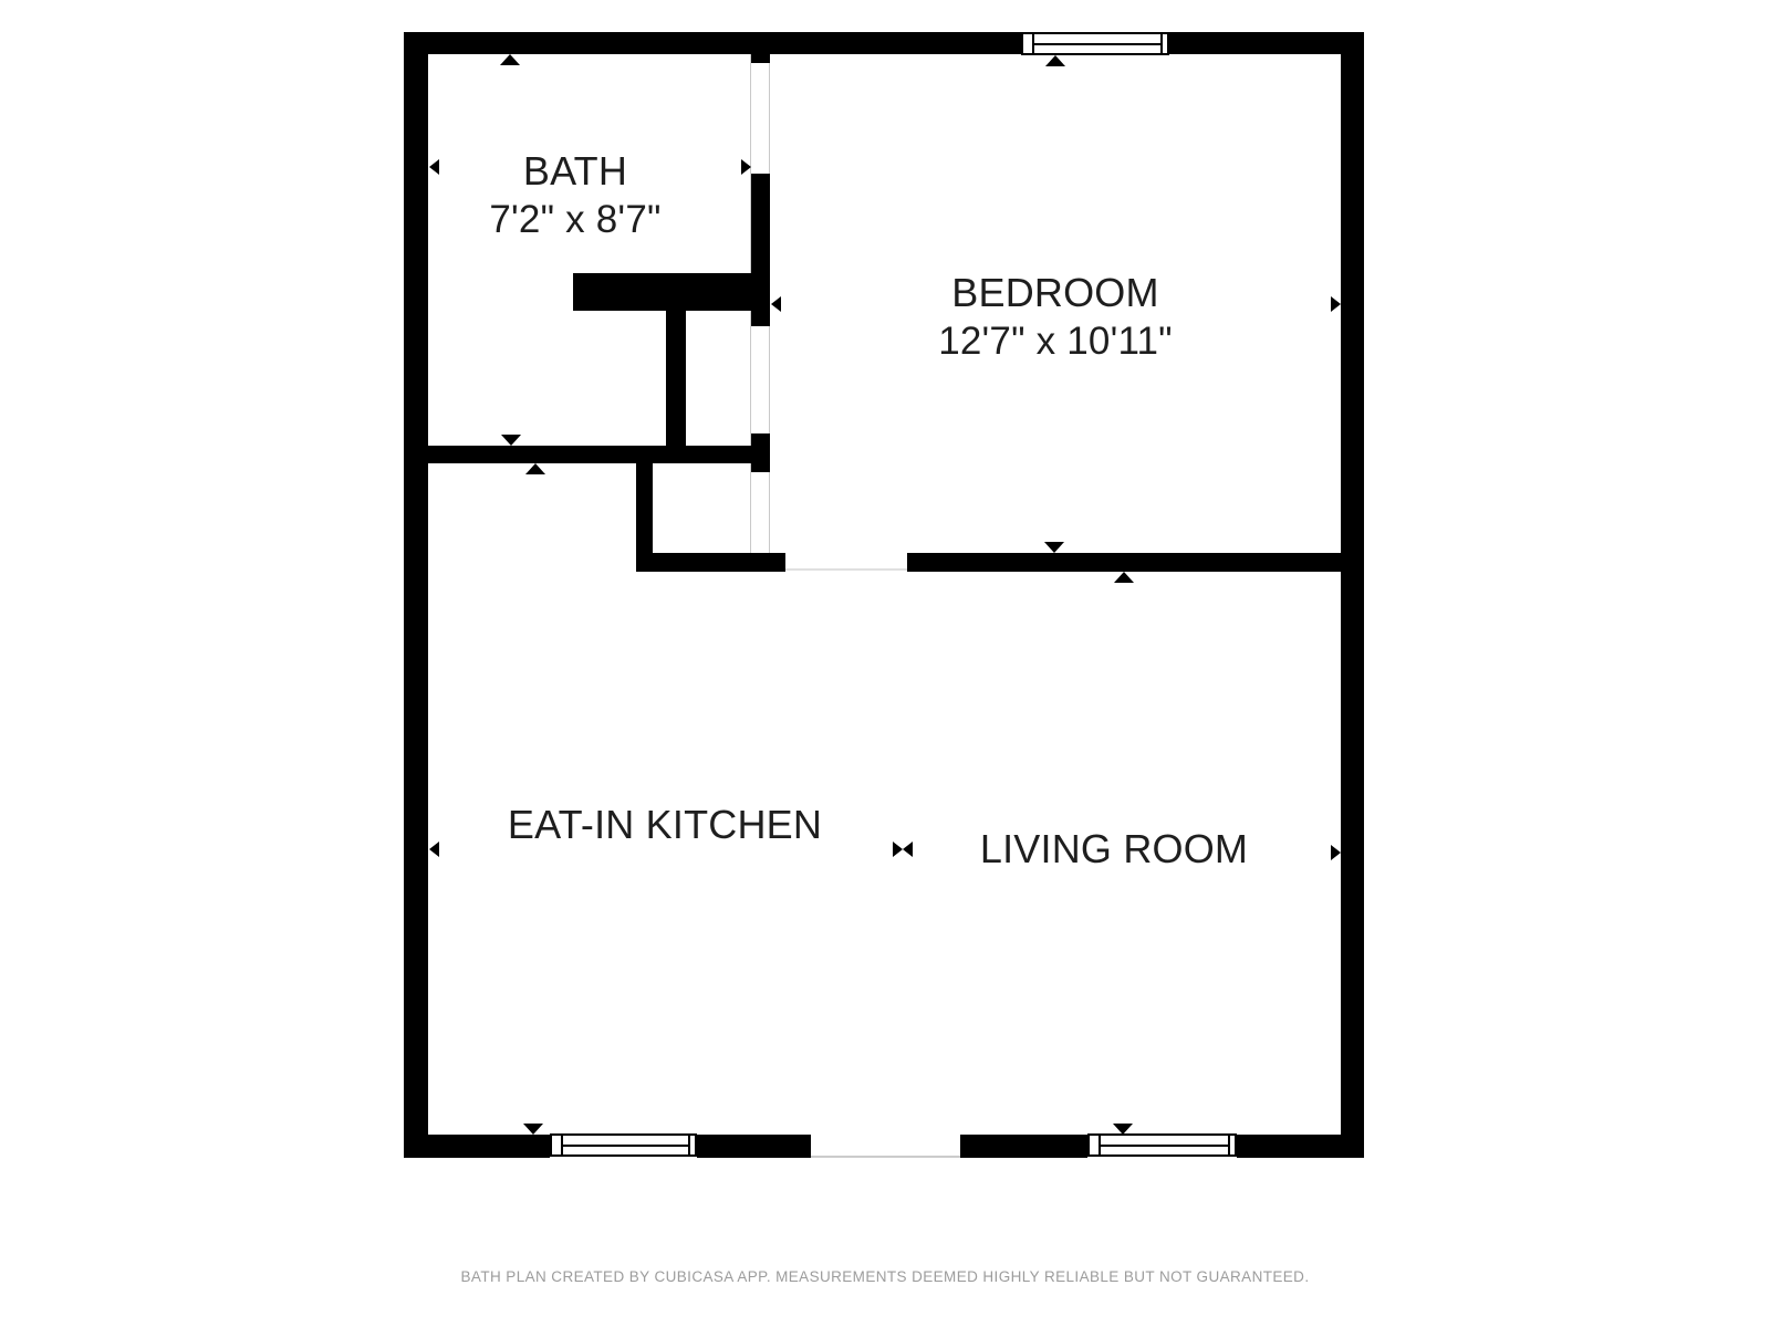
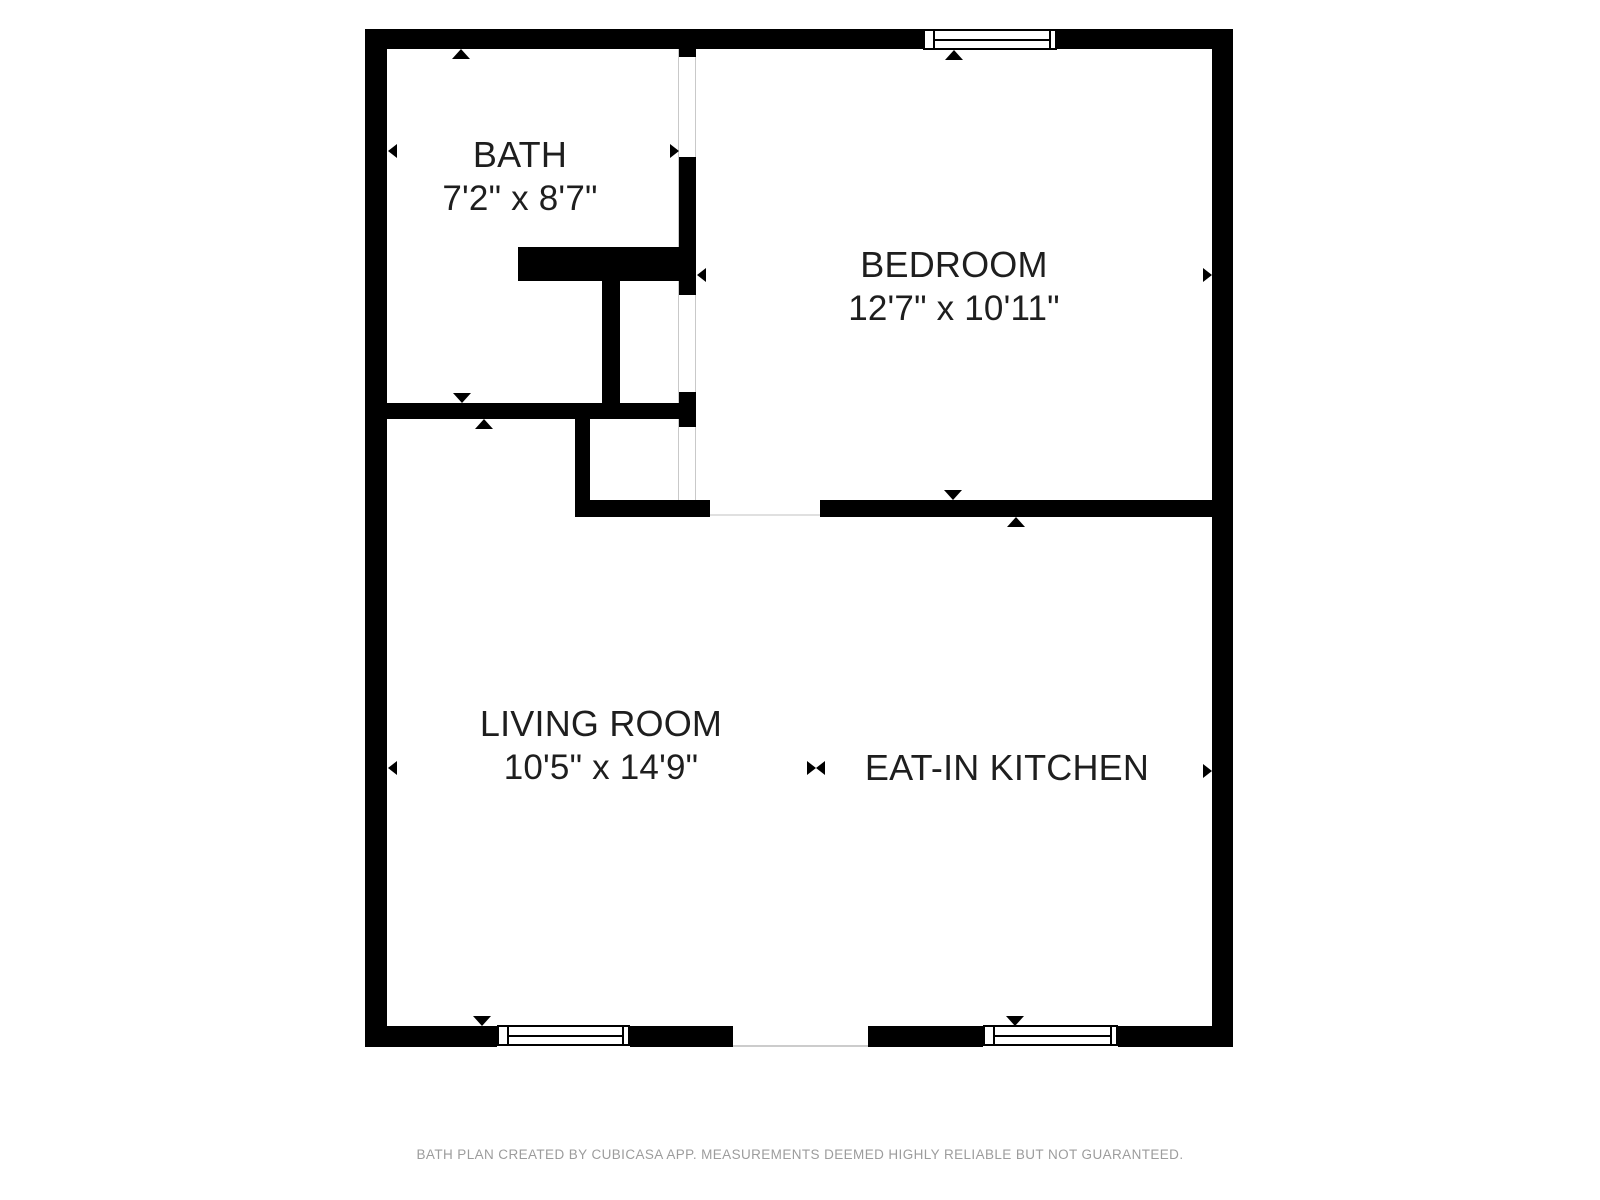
  BATH
  7'2" x 8'7"
  BEDROOM
  12'7" x 10'11"
- EAT-IN KITCHEN
+ LIVING ROOM
+ 10'5" x 14'9"
- LIVING ROOM
+ EAT-IN KITCHEN
  BATH PLAN CREATED BY CUBICASA APP. MEASUREMENTS DEEMED HIGHLY RELIABLE BUT NOT GUARANTEED.
